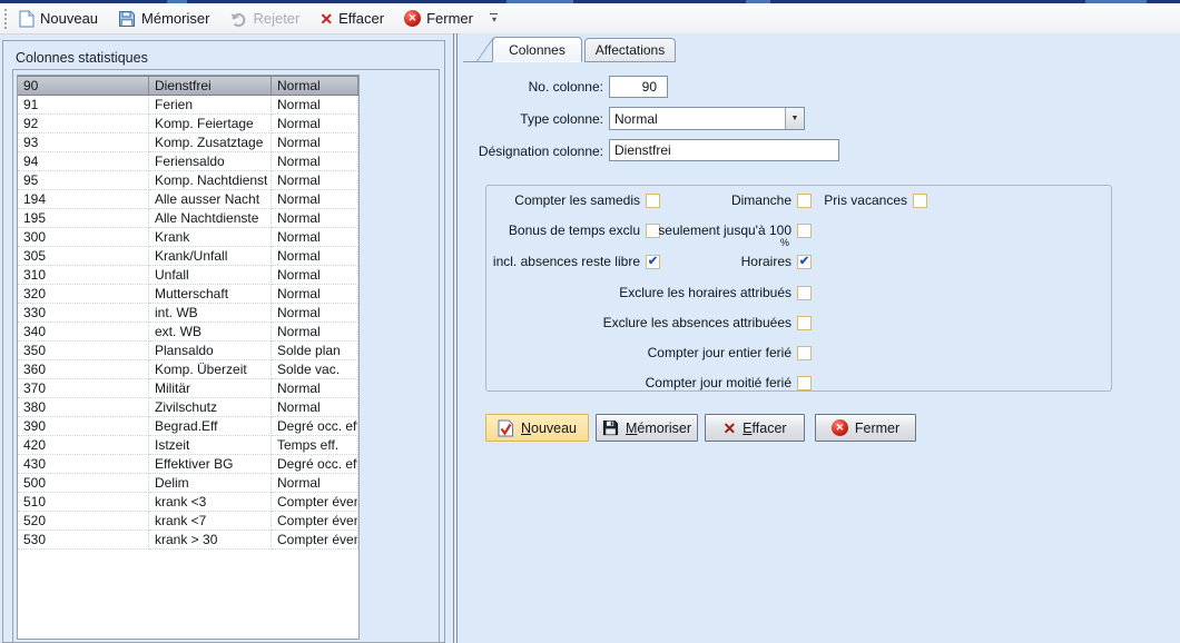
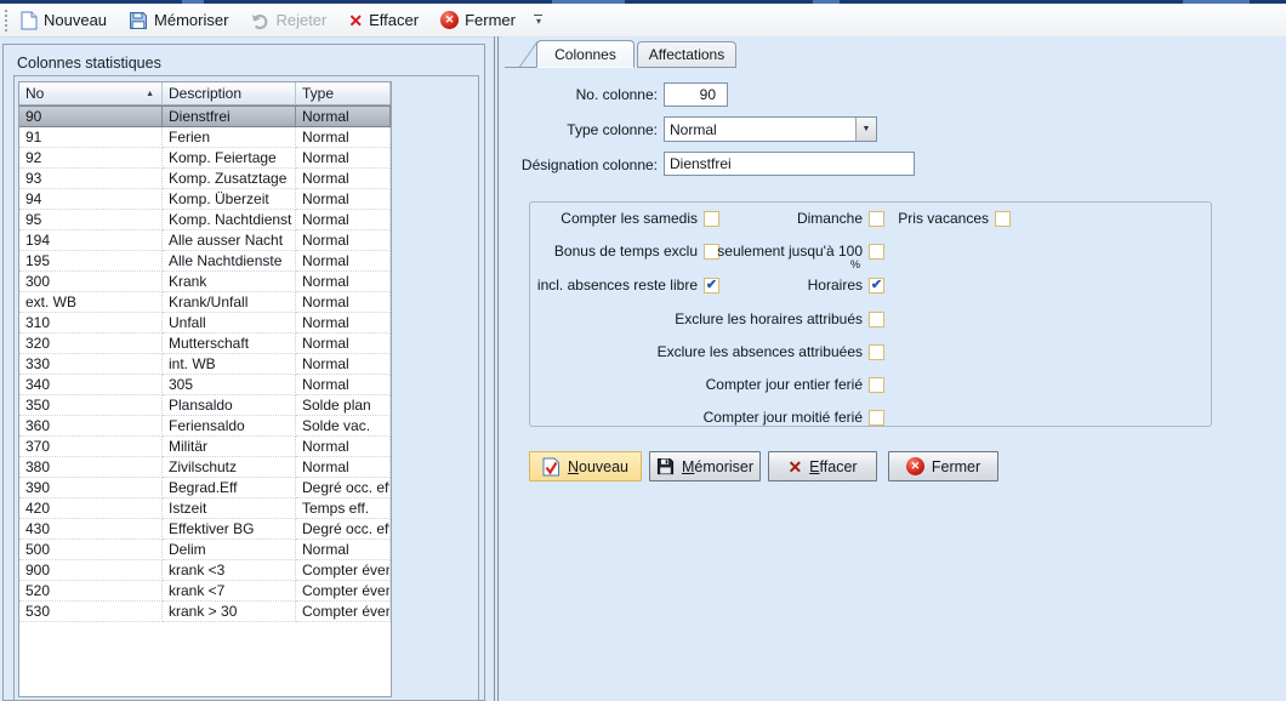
  Nouveau
  Mémoriser
  Rejeter
  ✕
  Effacer
  ✕
  Fermer
  ▾
  Colonnes statistiques
+ No
+ Description
+ Type
  90
  Dienstfrei
  Normal
  91
  Ferien
  Normal
  92
  Komp. Feiertage
  Normal
  93
  Komp. Zusatztage
  Normal
  94
- Feriensaldo
+ Komp. Überzeit
  Normal
  95
  Komp. Nachtdienst
  Normal
  194
  Alle ausser Nacht
  Normal
  195
  Alle Nachtdienste
  Normal
  300
  Krank
  Normal
- 305
+ ext. WB
  Krank/Unfall
  Normal
  310
  Unfall
  Normal
  320
  Mutterschaft
  Normal
  330
  int. WB
  Normal
  340
- ext. WB
+ 305
  Normal
  350
  Plansaldo
  Solde plan
  360
- Komp. Überzeit
+ Feriensaldo
  Solde vac.
  370
  Militär
  Normal
  380
  Zivilschutz
  Normal
  390
  Begrad.Eff
  Degré occ. eff
  420
  Istzeit
  Temps eff.
  430
  Effektiver BG
  Degré occ. eff
  500
  Delim
  Normal
- 510
+ 900
  krank <3
  Compter éven
  520
  krank <7
  Compter éven
  530
  krank > 30
  Compter éven
  Colonnes
  Affectations
  No. colonne:
  90
  Type colonne:
  Normal
  Désignation colonne:
  Dienstfrei
  Compter les samedis
  Dimanche
  Pris vacances
  Bonus de temps exclu
  seulement jusqu'à 100
  %
  incl. absences reste libre
  ✔
  Horaires
  ✔
  Exclure les horaires attribués
  Exclure les absences attribuées
  Compter jour entier ferié
  Compter jour moitié ferié
  Nouveau
  Mémoriser
  ✕
  Effacer
  ✕
  Fermer
